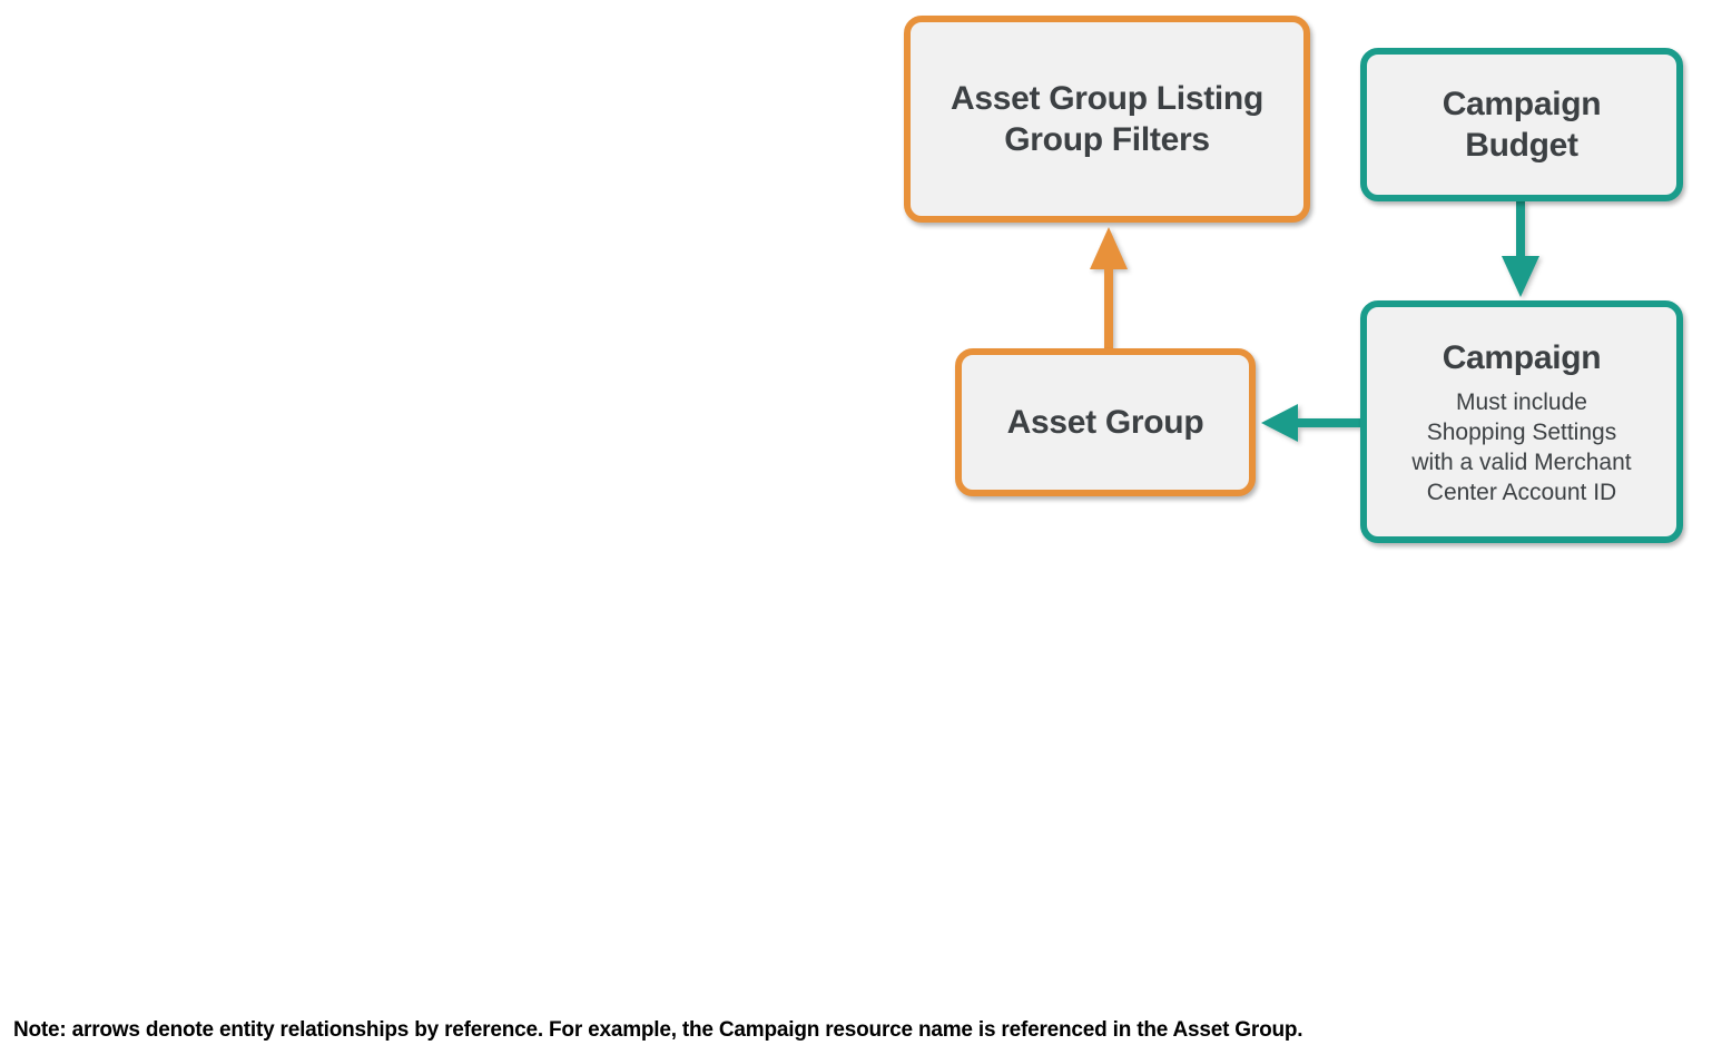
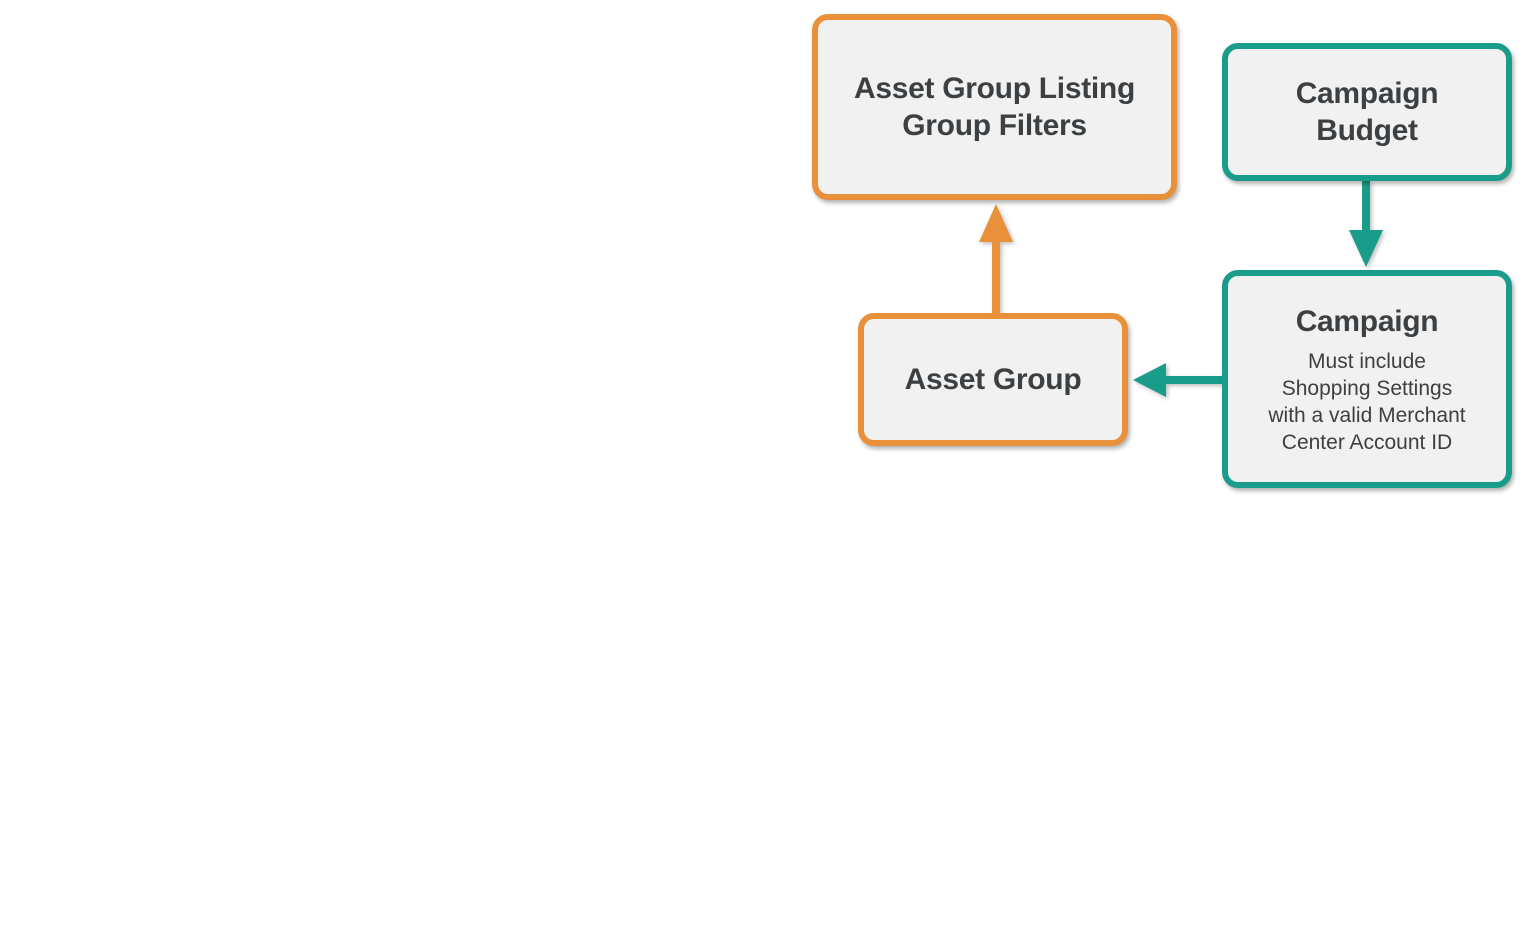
  Asset Group Listing
  Group Filters
  Campaign
  Budget
  Asset Group
  Campaign
  Must include
  Shopping Settings
  with a valid Merchant
  Center Account ID
- Note: arrows denote entity relationships by reference. For example, the Campaign resource name is referenced in the Asset Group.
